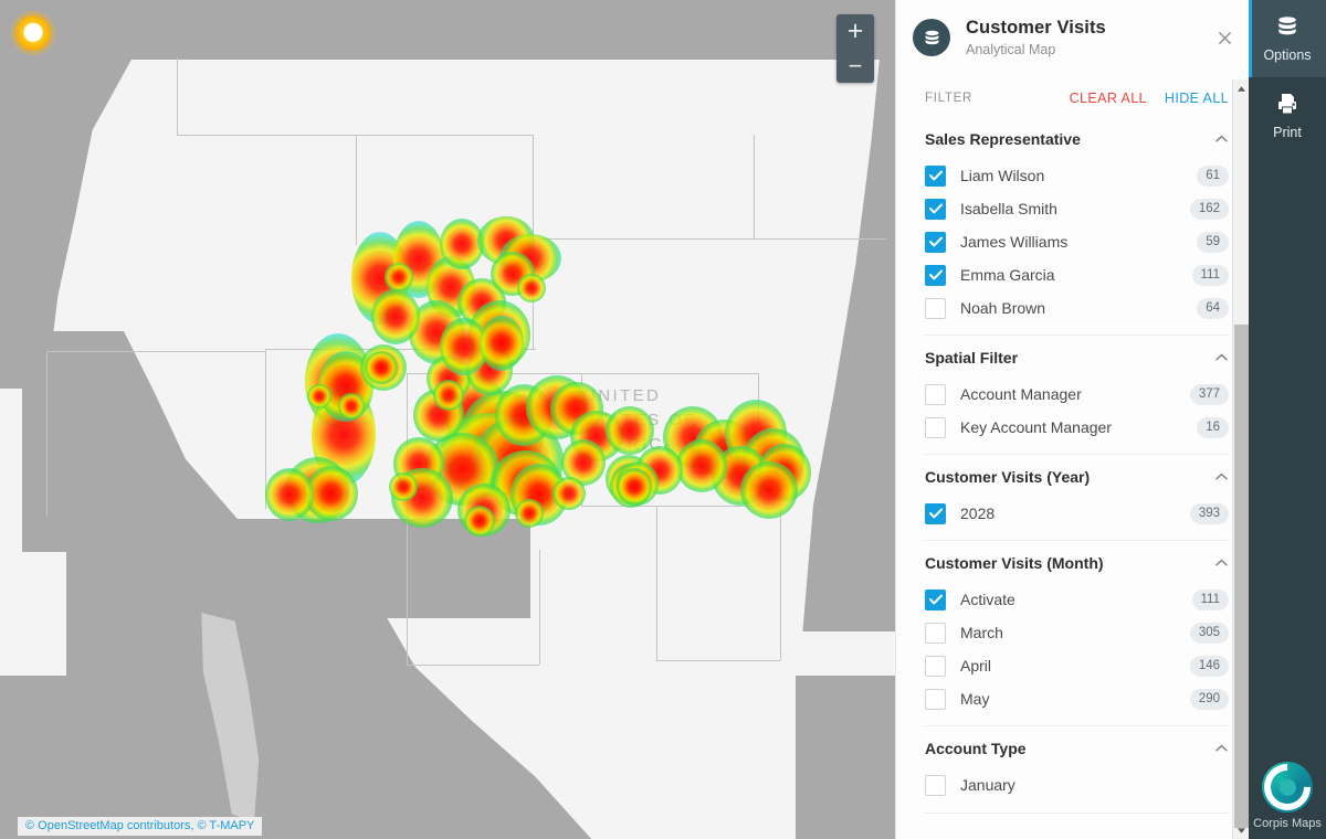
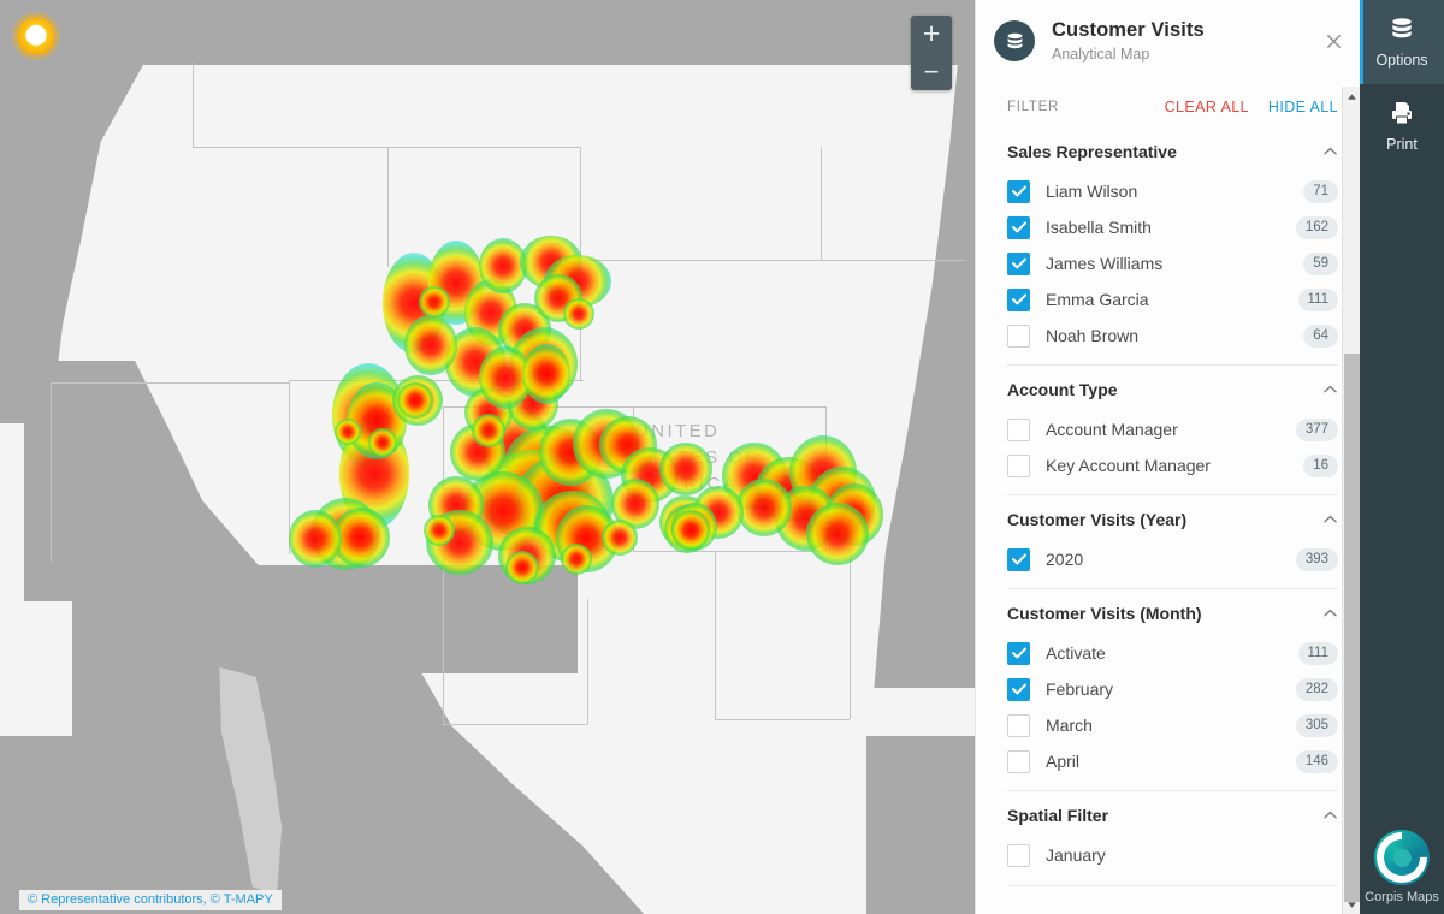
  NITED
  +
  −
- © OpenStreetMap contributors, © T-MAPY
+ © Representative contributors, © T-MAPY
  Customer Visits
  Analytical Map
  FILTER
  CLEAR ALL
  HIDE ALL
  Sales Representative
  Liam Wilson
- 61
+ 71
  Isabella Smith
  162
  James Williams
  59
  Emma Garcia
  111
  Noah Brown
  64
- Spatial Filter
+ Account Type
  Account Manager
  377
  Key Account Manager
  16
  Customer Visits (Year)
- 2028
+ 2020
  393
  Customer Visits (Month)
  Activate
  111
+ February
+ 282
  March
  305
  April
  146
- May
- 290
- Account Type
+ Spatial Filter
  January
  Options
  Print
  Corpis Maps
